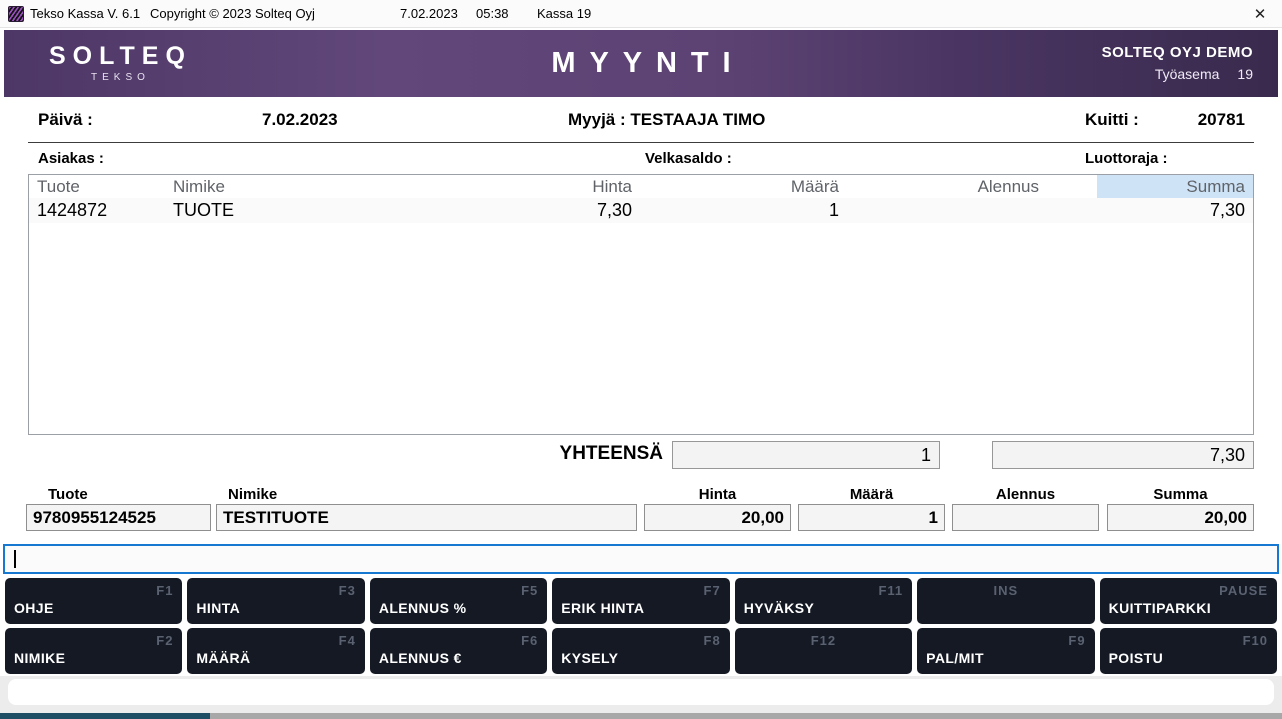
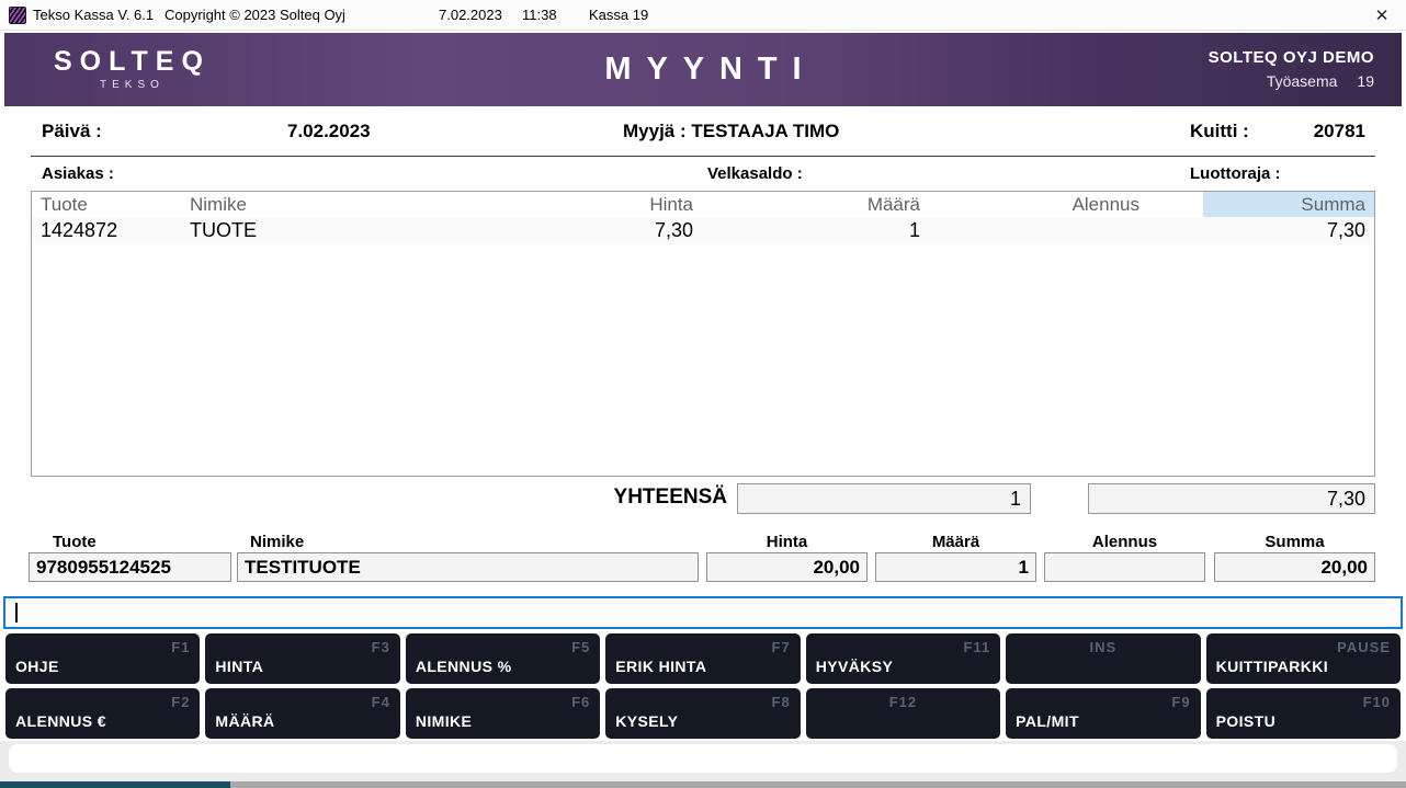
  Tekso Kassa V. 6.1
  Copyright © 2023 Solteq Oyj
  7.02.2023
- 05:38
+ 11:38
  Kassa 19
  ✕
  SOLTEQ
  TEKSO
  MYYNTI
  SOLTEQ OYJ DEMO
  Työasema 19
  Päivä :
  7.02.2023
  Myyjä : TESTAAJA TIMO
  Kuitti :
  20781
  Asiakas :
  Velkasaldo :
  Luottoraja :
  Tuote
  Nimike
  Hinta
  Määrä
  Alennus
  Summa
  1424872
  TUOTE
  7,30
  1
  7,30
  YHTEENSÄ
  1
  7,30
  Tuote
  Nimike
  Hinta
  Määrä
  Alennus
  Summa
  9780955124525
  TESTITUOTE
  20,00
  1
  20,00
  F1
  OHJE
  F3
  HINTA
  F5
  ALENNUS %
  F7
  ERIK HINTA
  F11
  HYVÄKSY
  INS
  PAUSE
  KUITTIPARKKI
  F2
- NIMIKE
+ ALENNUS €
  F4
  MÄÄRÄ
  F6
- ALENNUS €
+ NIMIKE
  F8
  KYSELY
  F12
  F9
  PAL/MIT
  F10
  POISTU
